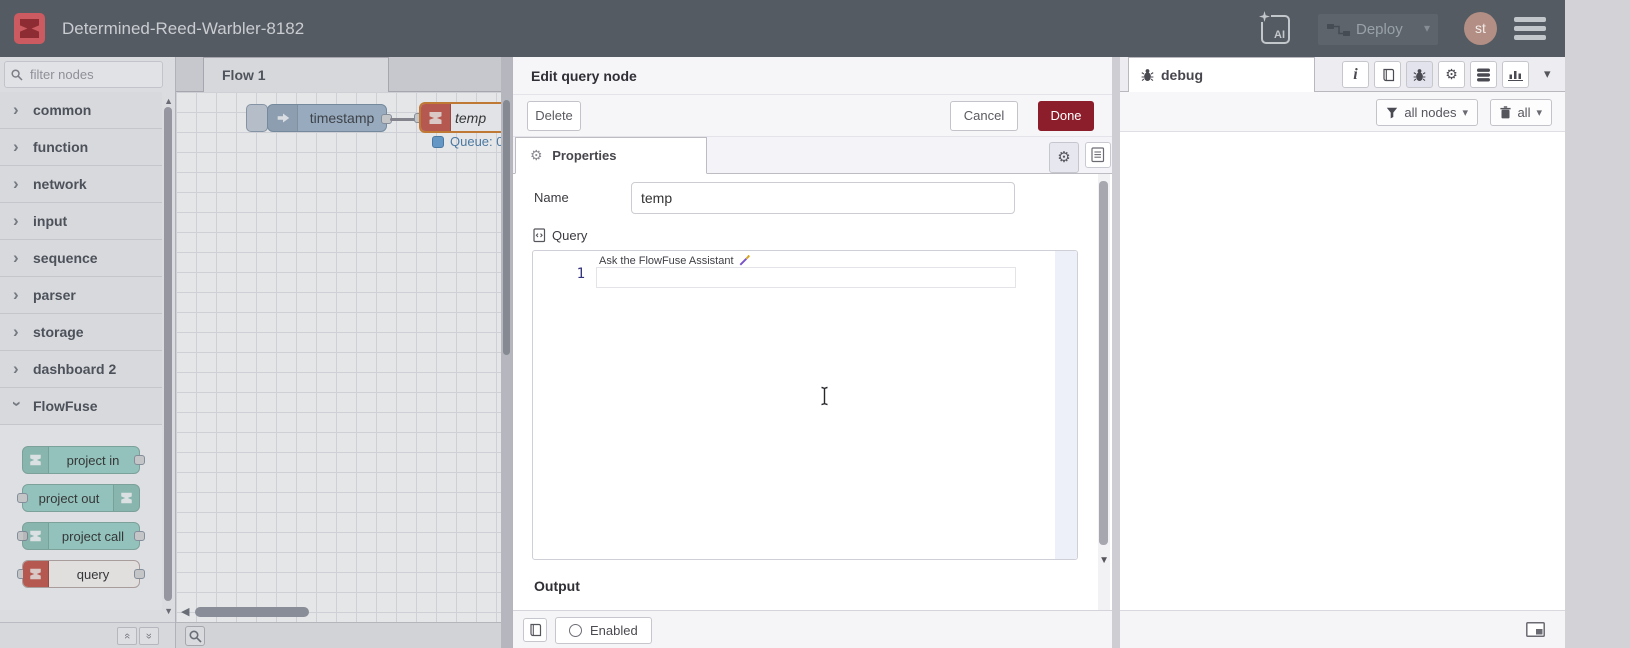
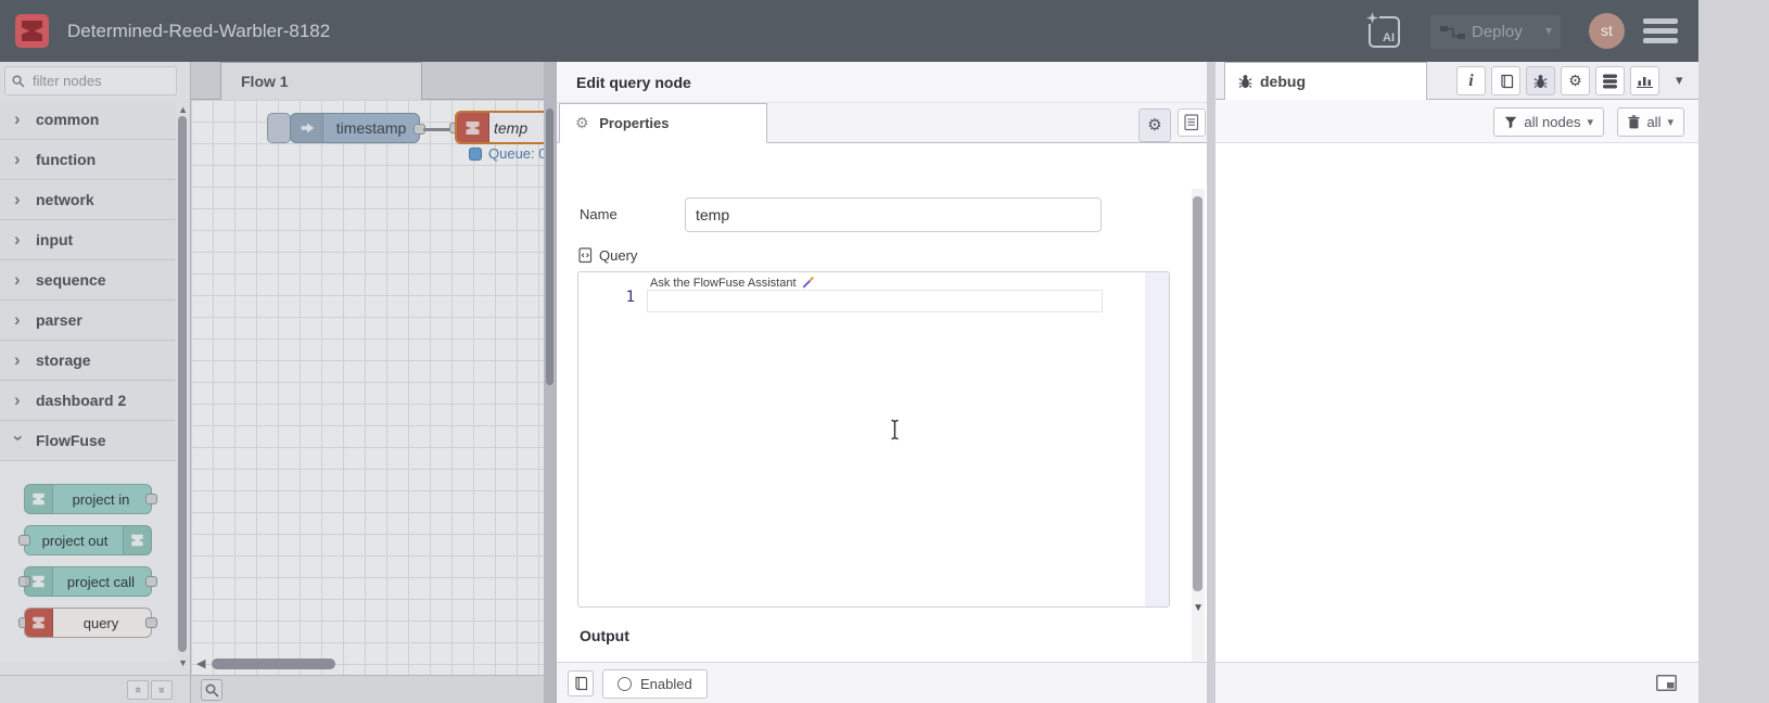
  Determined-Reed-Warbler-8182
  AI
  Deploy
  ▾
  st
  filter nodes
  ›
  common
  ›
  function
  ›
  network
  ›
  input
  ›
  sequence
  ›
  parser
  ›
  storage
  ›
  dashboard 2
  FlowFuse
  project in
  project out
  project call
  query
  ▲
  ▼
  Flow 1
  timestamp
  temp
  Queue: 0
  ◀
  Edit query node
- Delete
- Cancel
- Done
  ⚙ Properties
  ⚙
  Name
  temp
  Query
  1
  Ask the FlowFuse Assistant
  Output
  ▼
  Enabled
  debug
  i
  ⚙
  ▾
  all nodes
  ▾
  all
  ▾
